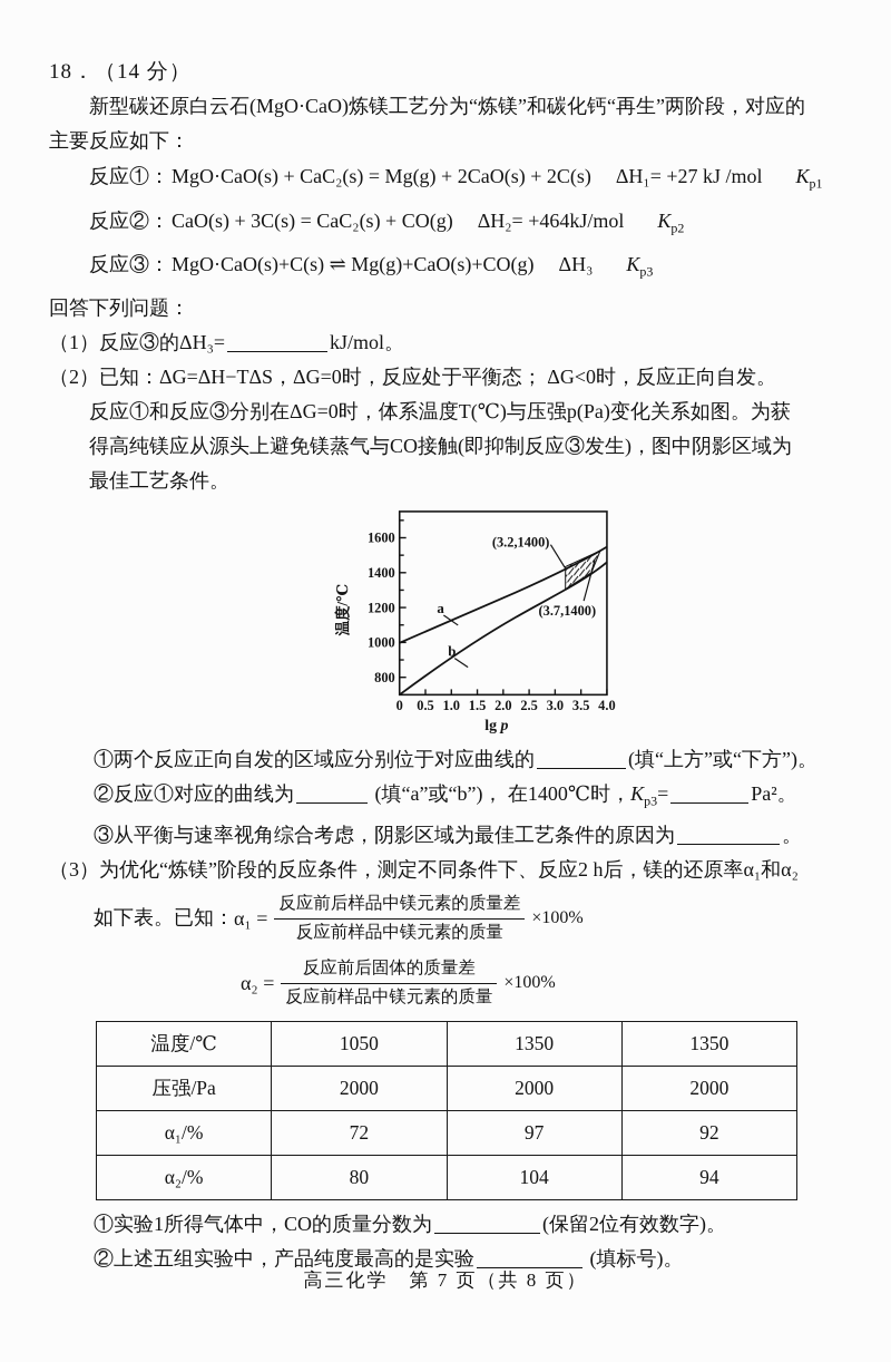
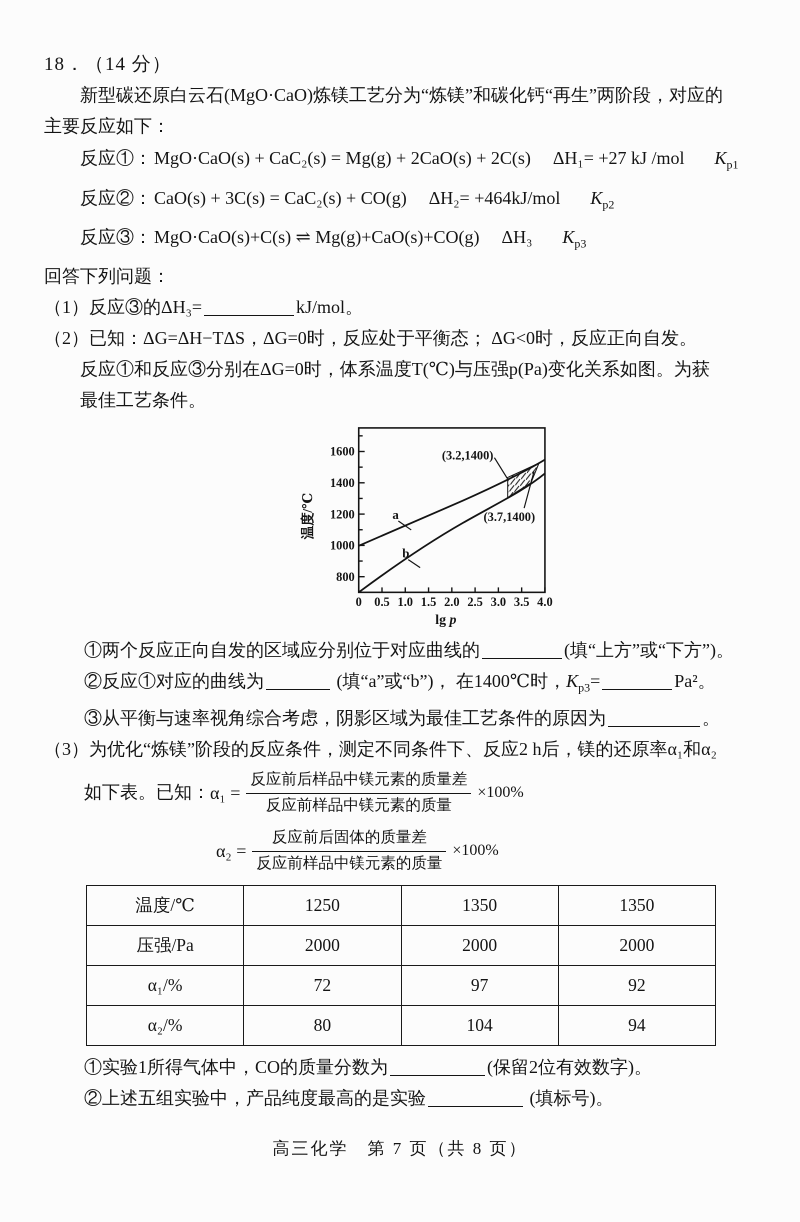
  18．（14 分）
  新型碳还原白云石(MgO·CaO)炼镁工艺分为“炼镁”和碳化钙“再生”两阶段，对应的
  主要反应如下：
  反应①：MgO·CaO(s) + CaC₂(s) = Mg(g) + 2CaO(s) + 2C(s) ΔH₁= +27 kJ /mol Kp1
  反应②：CaO(s) + 3C(s) = CaC₂(s) + CO(g) ΔH₂= +464kJ/mol Kp2
  反应③：MgO·CaO(s)+C(s) ⇌ Mg(g)+CaO(s)+CO(g) ΔH₃ Kp3
  回答下列问题：
  （1）反应③的ΔH₃= kJ/mol。
  （2）已知：ΔG=ΔH−TΔS，ΔG=0时，反应处于平衡态； ΔG<0时，反应正向自发。
  反应①和反应③分别在ΔG=0时，体系温度T(℃)与压强p(Pa)变化关系如图。为获
- 得高纯镁应从源头上避免镁蒸气与CO接触(即抑制反应③发生)，图中阴影区域为
  最佳工艺条件。
  1600
  1400
  1200
  1000
  800
  0
  0.5
  1.0
  1.5
  2.0
  2.5
  3.0
  3.5
  4.0
  lg p
  a
  b
  (3.2,1400)
  (3.7,1400)
  ①两个反应正向自发的区域应分别位于对应曲线的 (填“上方”或“下方”)。
  ②反应①对应的曲线为 (填“a”或“b”)， 在1400℃时，Kp3= Pa²。
  ③从平衡与速率视角综合考虑，阴影区域为最佳工艺条件的原因为 。
  （3）为优化“炼镁”阶段的反应条件，测定不同条件下、反应2 h后，镁的还原率α₁和α₂
  如下表。已知：
  α₁ =
  反应前后样品中镁元素的质量差
  反应前样品中镁元素的质量
  ×100%
  α₂ =
  反应前后固体的质量差
  反应前样品中镁元素的质量
  ×100%
- 温度/℃	1050	1350	1350
+ 温度/℃	1250	1350	1350
  压强/Pa	2000	2000	2000
  α₁/%	72	97	92
  α₂/%	80	104	94
  ①实验1所得气体中，CO的质量分数为 (保留2位有效数字)。
  ②上述五组实验中，产品纯度最高的是实验 (填标号)。
  高三化学 第 7 页（共 8 页）
